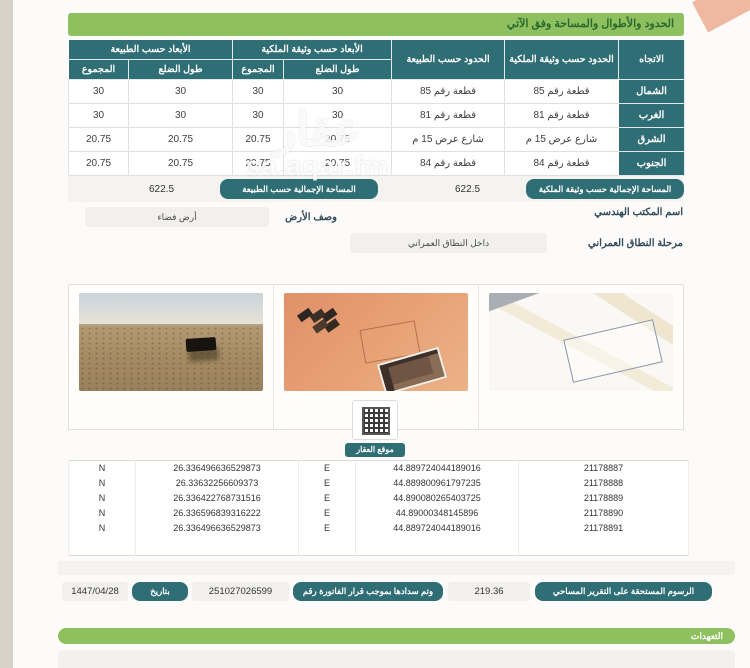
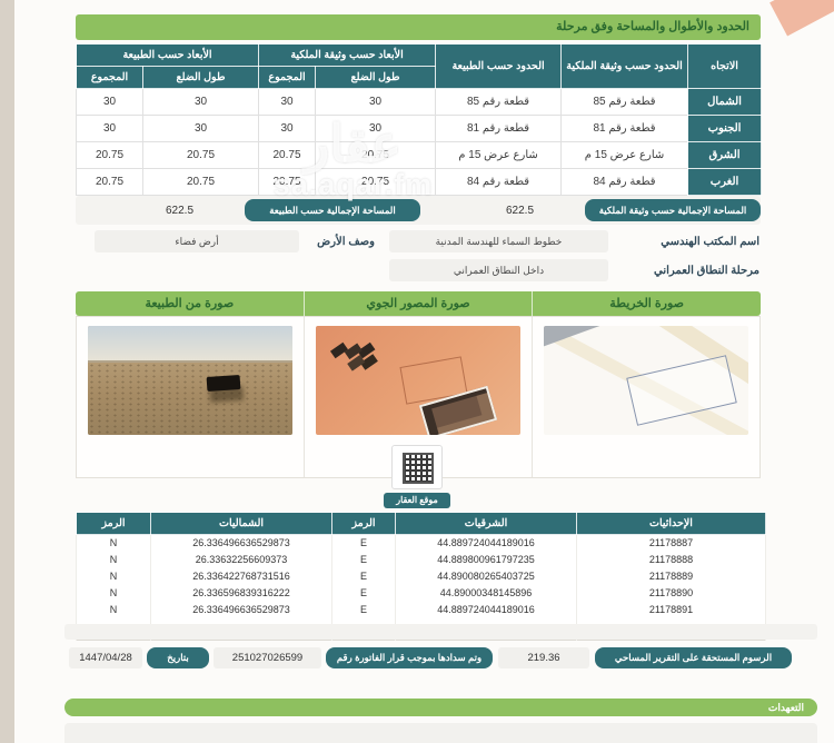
- الحدود والأطوال والمساحة وفق الآتي
+ الحدود والأطوال والمساحة وفق مرحلة
  الاتجاه	الحدود حسب وثيقة الملكية	الحدود حسب الطبيعة	الأبعاد حسب وثيقة الملكية	الأبعاد حسب الطبيعة
  طول الضلع	المجموع	طول الضلع	المجموع
  الشمال	قطعة رقم 85	قطعة رقم 85	30	30	30	30
- الغرب	قطعة رقم 81	قطعة رقم 81	30	30	30	30
+ الجنوب	قطعة رقم 81	قطعة رقم 81	30	30	30	30
  الشرق	شارع عرض 15 م	شارع عرض 15 م	20.75	20.75	20.75	20.75
- الجنوب	قطعة رقم 84	قطعة رقم 84	20.75	20.75	20.75	20.75
+ الغرب	قطعة رقم 84	قطعة رقم 84	20.75	20.75	20.75	20.75
  المساحة الإجمالية حسب وثيقة الملكية
  622.5
  المساحة الإجمالية حسب الطبيعة
  622.5
  اسم المكتب الهندسي
+ خطوط السماء للهندسة المدنية
  مرحلة النطاق العمراني
  داخل النطاق العمراني
  وصف الأرض
  أرض فضاء
+ صورة الخريطة
+ صورة المصور الجوي
+ صورة من الطبيعة
  موقع العقار
+ الإحداثيات	الشرقيات	الرمز	الشماليات	الرمز
  21178887	44.889724044189016	E	26.336496636529873	N
  21178888	44.889800961797235	E	26.33632256609373	N
  21178889	44.890080265403725	E	26.336422768731516	N
  21178890	44.89000348145896	E	26.336596839316222	N
  21178891	44.889724044189016	E	26.336496636529873	N
  الرسوم المستحقة على التقرير المساحي
  219.36
  وتم سدادها بموجب قرار الفاتورة رقم
  251027026599
  بتاريخ
  1447/04/28
  التعهدات
  عقار
  sa.aqar.fm
